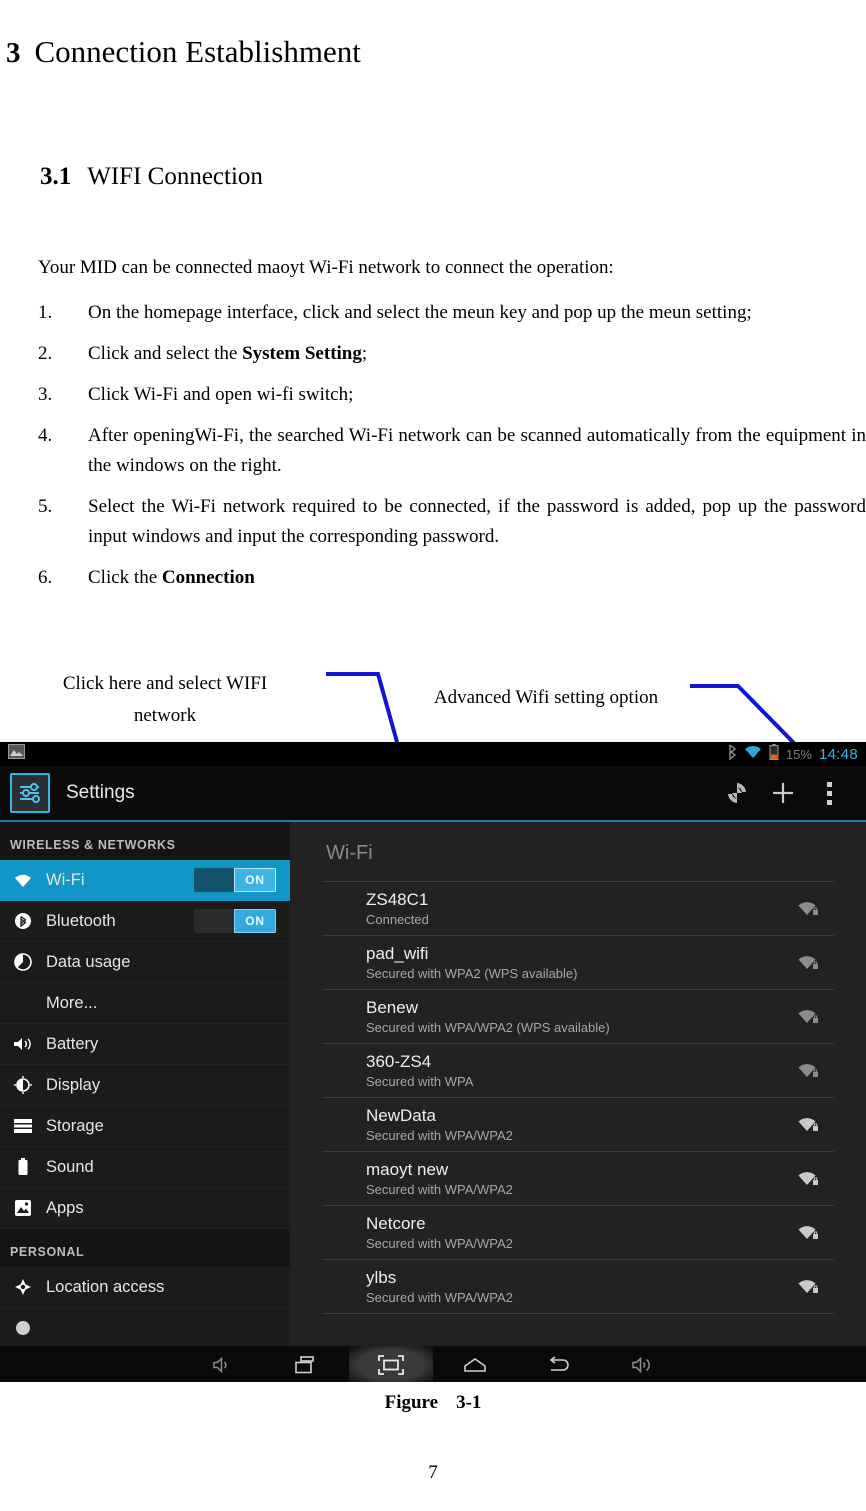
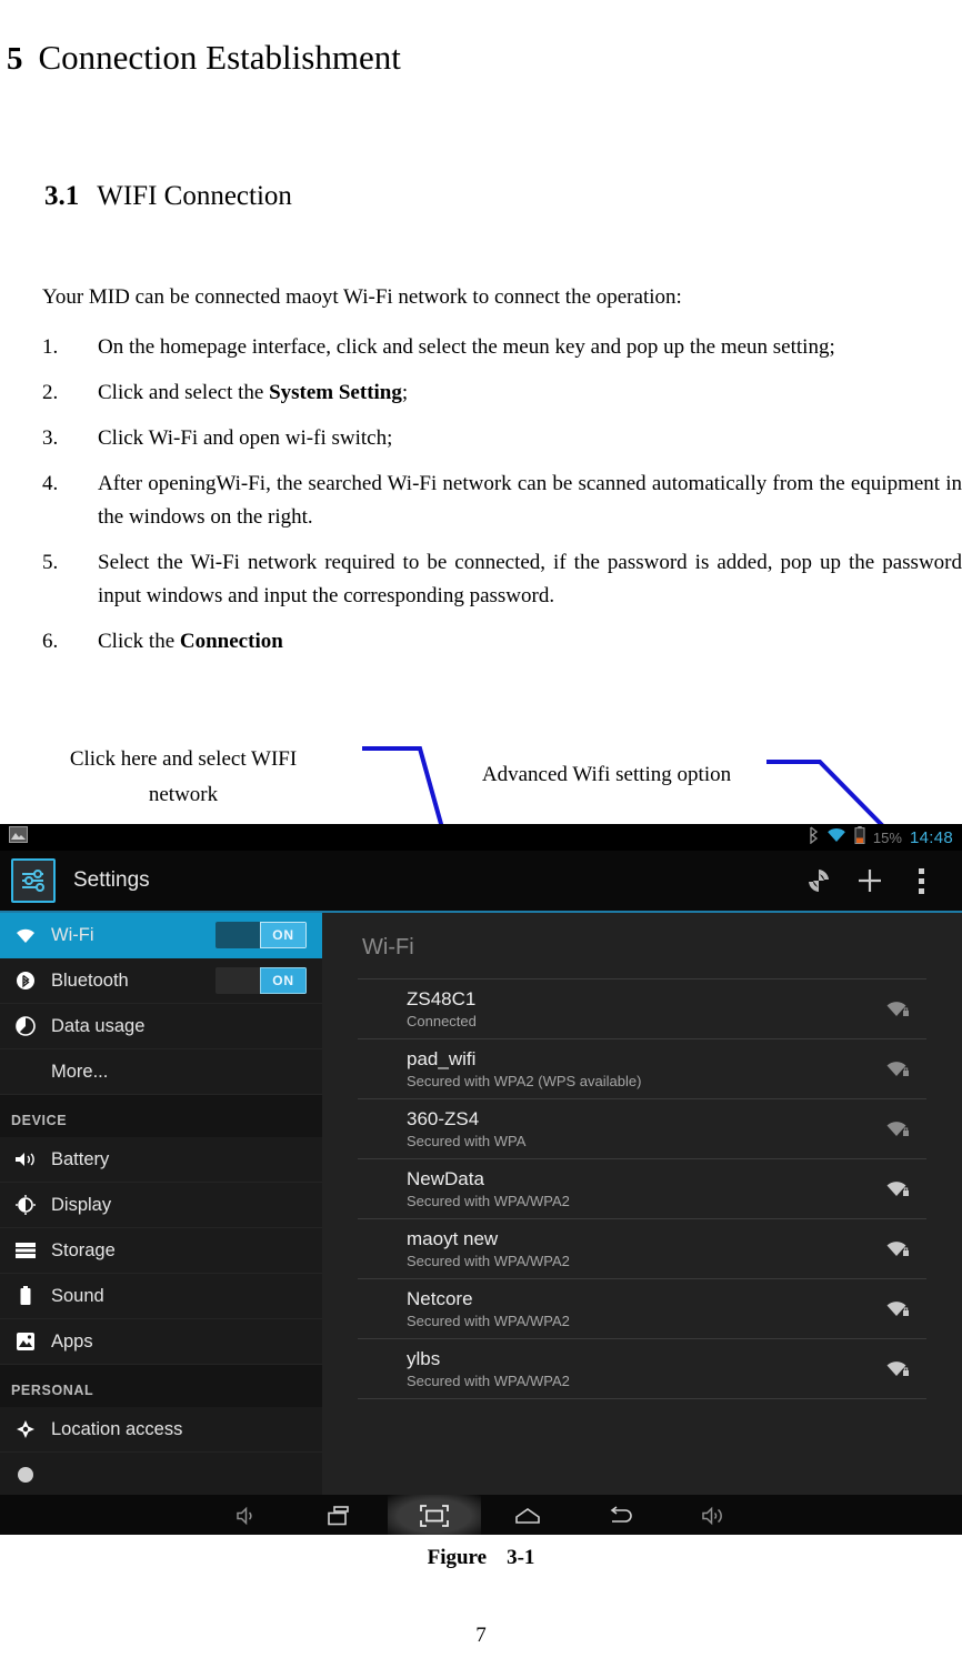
- 3 Connection Establishment
+ 5 Connection Establishment
  3.1 WIFI Connection
  Your MID can be connected maoyt Wi-Fi network to connect the operation:
  1.
  On the homepage interface, click and select the meun key and pop up the meun setting;
  2.
  Click and select the System Setting;
  3.
  Click Wi-Fi and open wi-fi switch;
  4.
  After openingWi-Fi, the searched Wi-Fi network can be scanned automatically from the equipment in the windows on the right.
  5.
  Select the Wi-Fi network required to be connected, if the password is added, pop up the password input windows and input the corresponding password.
  6.
  Click the Connection
  Click here and select WIFI network
  Advanced Wifi setting option
  15%
  14:48
  Settings
- WIRELESS & NETWORKS
  Wi-Fi
  ON
  Bluetooth
  ON
  Data usage
  More...
+ DEVICE
  Battery
  Display
  Storage
  Sound
  Apps
  PERSONAL
  Location access
  Wi-Fi
  ZS48C1
  Connected
  pad_wifi
  Secured with WPA2 (WPS available)
- Benew
- Secured with WPA/WPA2 (WPS available)
  360-ZS4
  Secured with WPA
  NewData
  Secured with WPA/WPA2
  maoyt new
  Secured with WPA/WPA2
  Netcore
  Secured with WPA/WPA2
  ylbs
  Secured with WPA/WPA2
  Figure 3-1
  7
